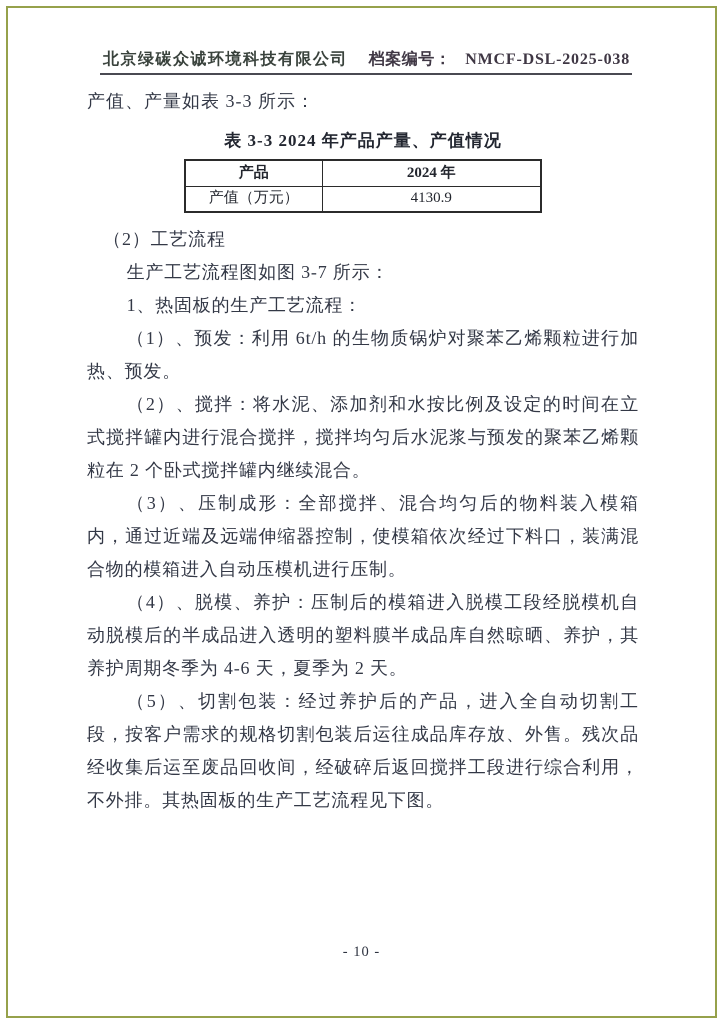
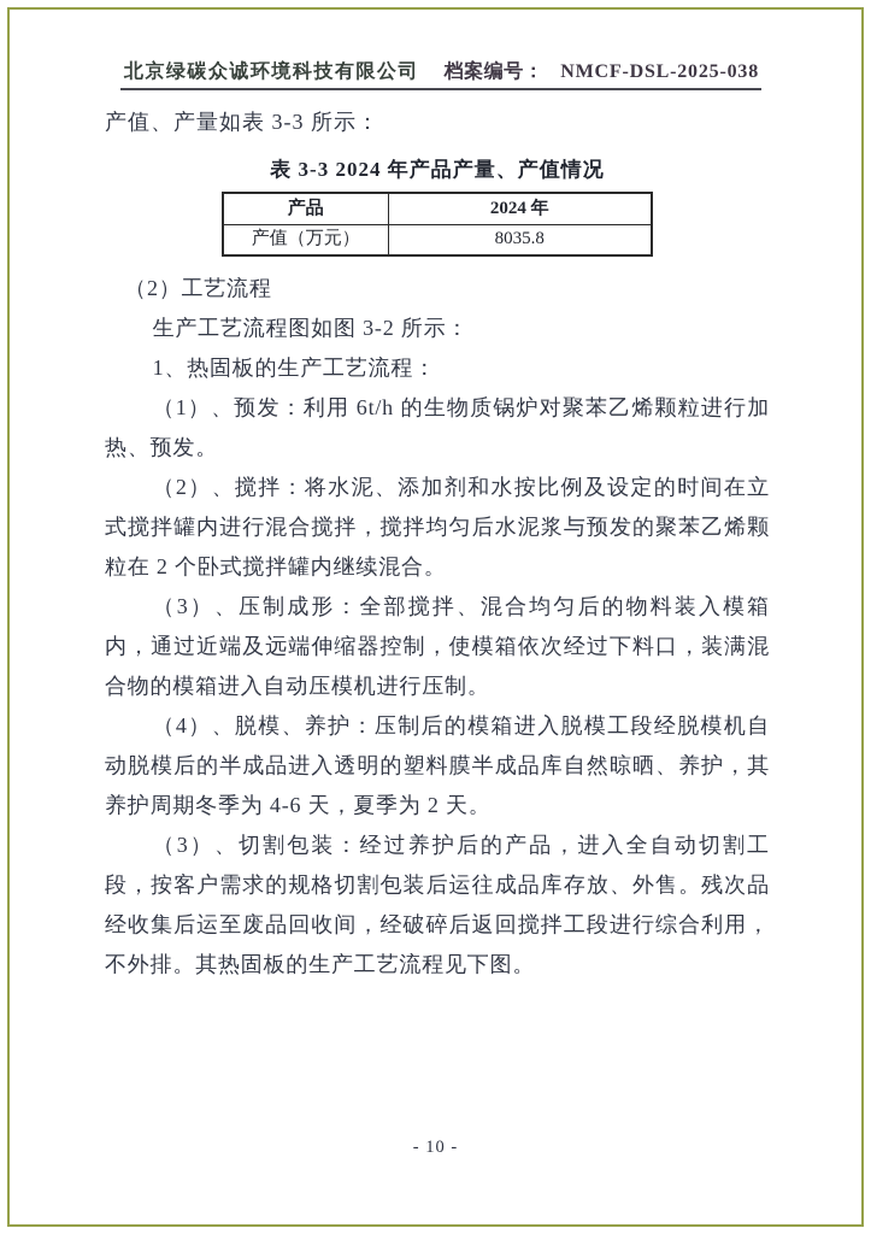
  北京绿碳众诚环境科技有限公司
  档案编号： NMCF-DSL-2025-038
  产值、产量如表 3-3 所示：
  表 3-3 2024 年产品产量、产值情况
  产品	2024 年
- 产值（万元）	4130.9
+ 产值（万元）	8035.8
  （2）工艺流程
- 生产工艺流程图如图 3-7 所示：
+ 生产工艺流程图如图 3-2 所示：
  1、热固板的生产工艺流程：
  （1）、预发：利用 6t/h 的生物质锅炉对聚苯乙烯颗粒进行加热、预发。
  （2）、搅拌：将水泥、添加剂和水按比例及设定的时间在立式搅拌罐内进行混合搅拌，搅拌均匀后水泥浆与预发的聚苯乙烯颗粒在 2 个卧式搅拌罐内继续混合。
  （3）、压制成形：全部搅拌、混合均匀后的物料装入模箱内，通过近端及远端伸缩器控制，使模箱依次经过下料口，装满混合物的模箱进入自动压模机进行压制。
  （4）、脱模、养护：压制后的模箱进入脱模工段经脱模机自动脱模后的半成品进入透明的塑料膜半成品库自然晾晒、养护，其养护周期冬季为 4-6 天，夏季为 2 天。
- （5）、切割包装：经过养护后的产品，进入全自动切割工段，按客户需求的规格切割包装后运往成品库存放、外售。残次品经收集后运至废品回收间，经破碎后返回搅拌工段进行综合利用，不外排。其热固板的生产工艺流程见下图。
+ （3）、切割包装：经过养护后的产品，进入全自动切割工段，按客户需求的规格切割包装后运往成品库存放、外售。残次品经收集后运至废品回收间，经破碎后返回搅拌工段进行综合利用，不外排。其热固板的生产工艺流程见下图。
  - 10 -
